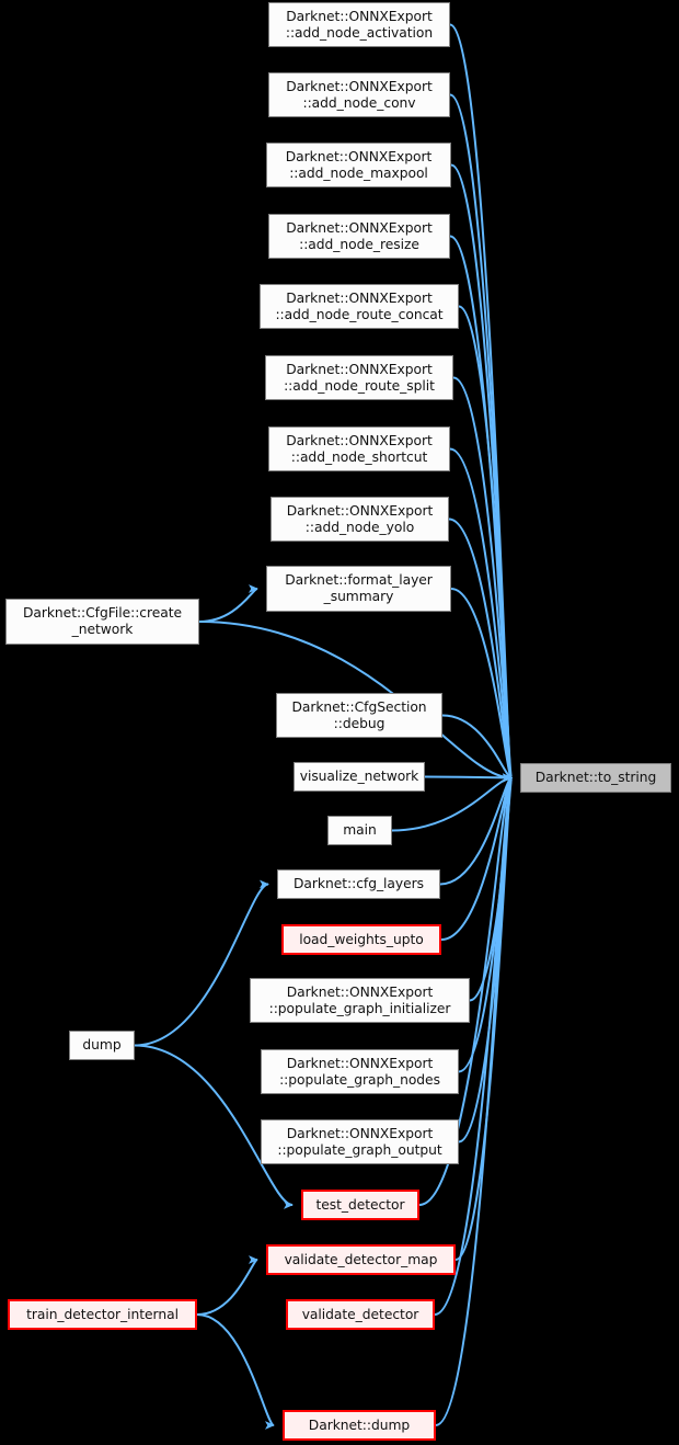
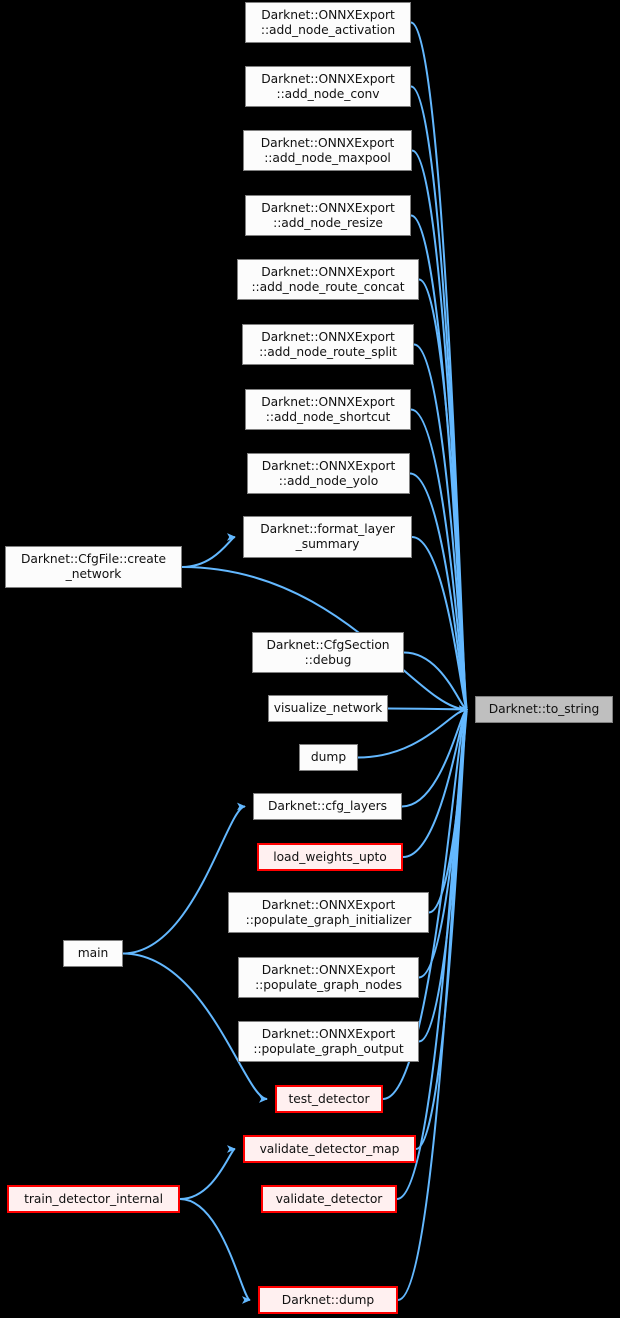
  Darknet::ONNXExport
  ::add_node_activation
  Darknet::ONNXExport
  ::add_node_conv
  Darknet::ONNXExport
  ::add_node_maxpool
  Darknet::ONNXExport
  ::add_node_resize
  Darknet::ONNXExport
  ::add_node_route_concat
  Darknet::ONNXExport
  ::add_node_route_split
  Darknet::ONNXExport
  ::add_node_shortcut
  Darknet::ONNXExport
  ::add_node_yolo
  Darknet::format_layer
  _summary
  Darknet::CfgFile::create
  _network
  Darknet::CfgSection
  ::debug
  visualize_network
- main
+ dump
  Darknet::cfg_layers
  load_weights_upto
  Darknet::ONNXExport
  ::populate_graph_initializer
  Darknet::ONNXExport
  ::populate_graph_nodes
  Darknet::ONNXExport
  ::populate_graph_output
- dump
+ main
  test_detector
  validate_detector_map
  validate_detector
  train_detector_internal
  Darknet::dump
  Darknet::to_string
